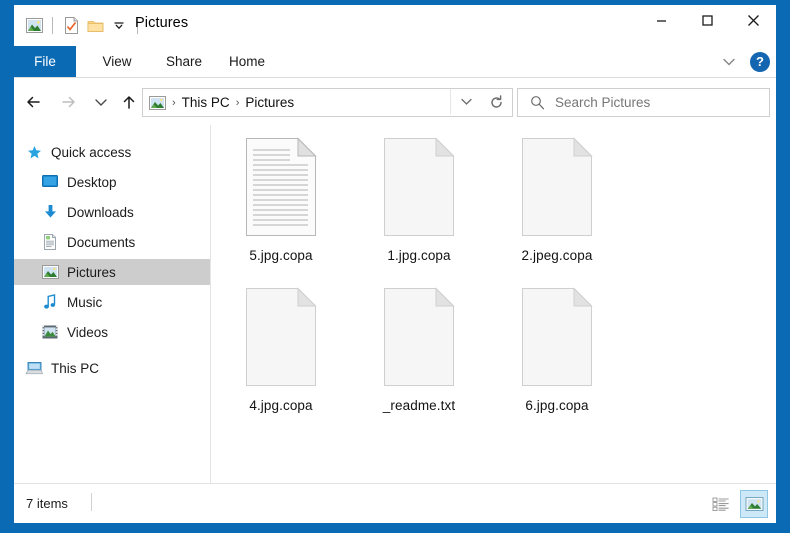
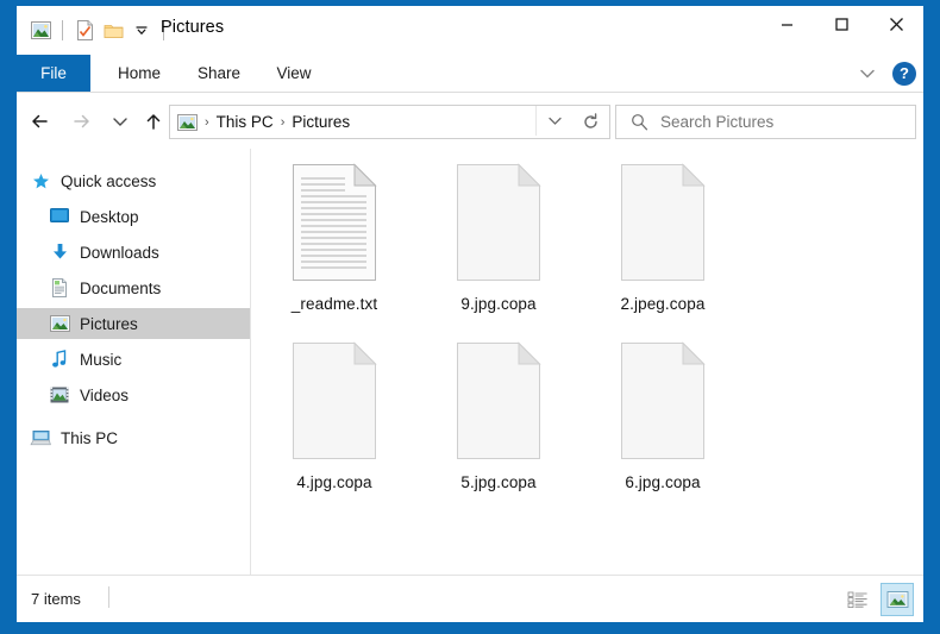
  Pictures
  File
- View
+ Home
  Share
- Home
+ View
  ?
  ›
  This PC
  ›
  Pictures
  Search Pictures
  Quick access
  Desktop
  Downloads
  Documents
  Pictures
  Music
  Videos
  This PC
- 5.jpg.copa
+ _readme.txt
- 1.jpg.copa
+ 9.jpg.copa
  2.jpeg.copa
  4.jpg.copa
- _readme.txt
+ 5.jpg.copa
  6.jpg.copa
  7 items
